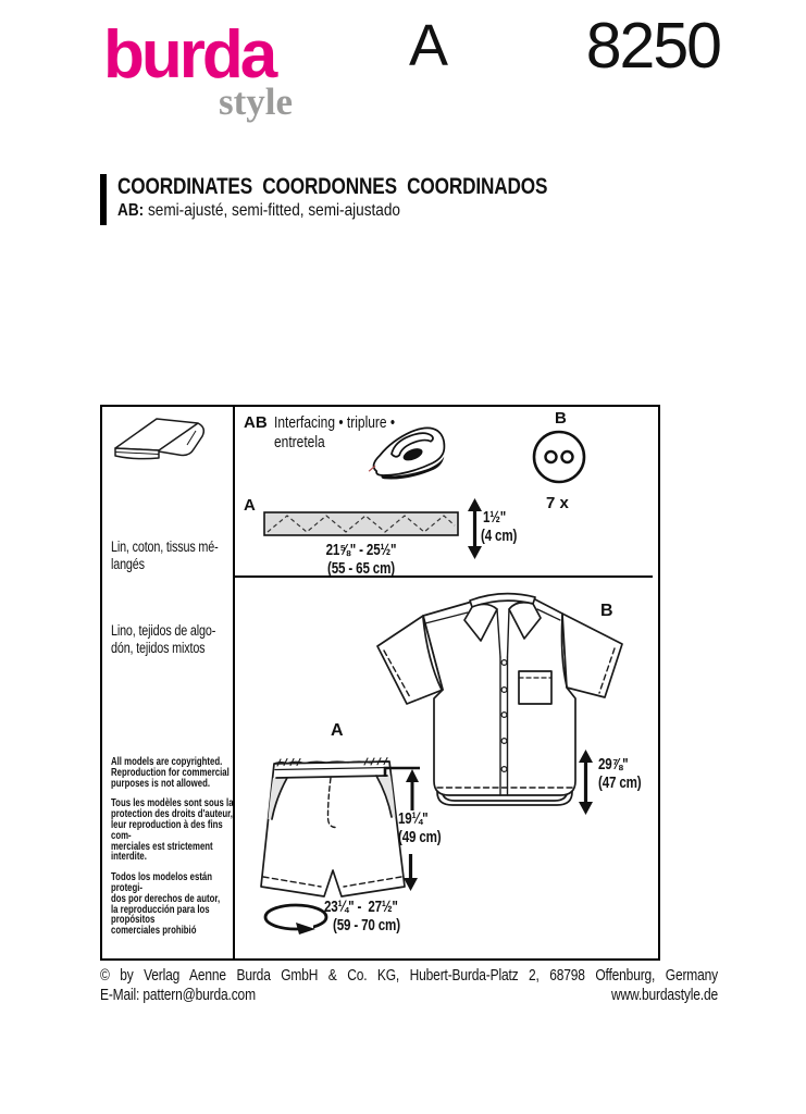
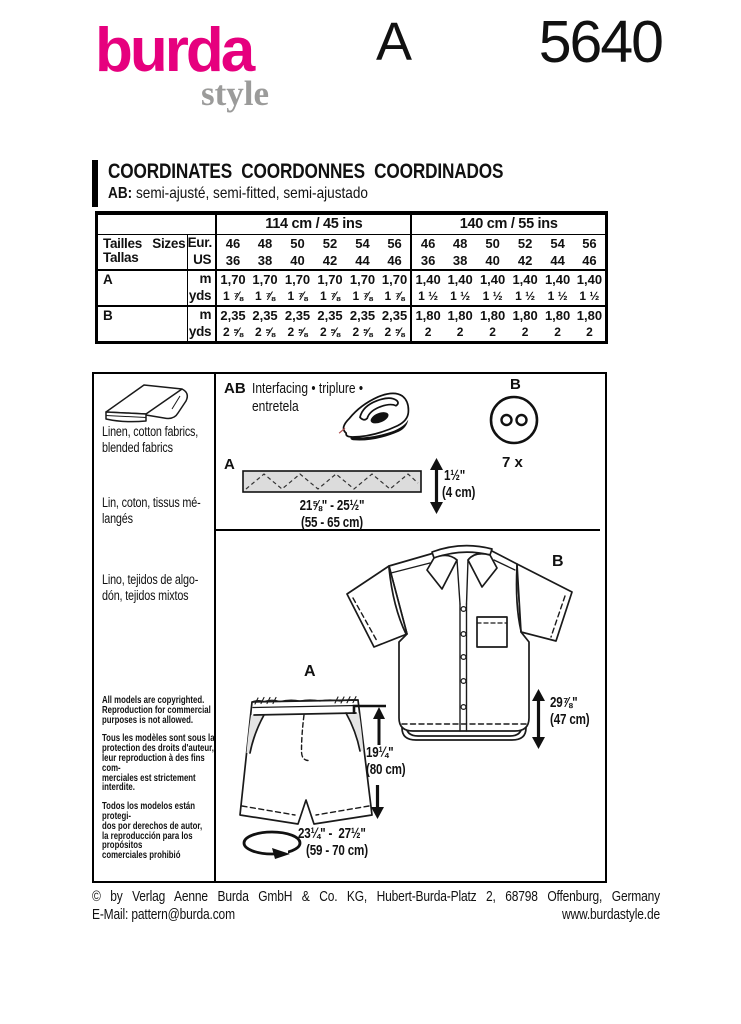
  burda
  style
  A
- 8250
+ 5640
  COORDINATES COORDONNES COORDINADOS
  AB: semi-ajusté, semi-fitted, semi-ajustado
+ 	114 cm / 45 ins	140 cm / 55 ins
+ Tailles Sizes Tallas	Eur.	46	48	50	52	54	56	46	48	50	52	54	56
+ US	36	38	40	42	44	46	36	38	40	42	44	46
+ A	m	1,70	1,70	1,70	1,70	1,70	1,70	1,40	1,40	1,40	1,40	1,40	1,40
+ yds	1 ⅞	1 ⅞	1 ⅞	1 ⅞	1 ⅞	1 ⅞	1 ½	1 ½	1 ½	1 ½	1 ½	1 ½
+ B	m	2,35	2,35	2,35	2,35	2,35	2,35	1,80	1,80	1,80	1,80	1,80	1,80
+ yds	2 ⅝	2 ⅝	2 ⅝	2 ⅝	2 ⅝	2 ⅝	2	2	2	2	2	2
+ Linen, cotton fabrics,
+ blended fabrics
  Lin, coton, tissus mé-
  langés
  Lino, tejidos de algo-
  dón, tejidos mixtos
  All models are copyrighted.
  Reproduction for commercial
  purposes is not allowed.
  Tous les modèles sont sous la
  protection des droits d'auteur,
  leur reproduction à des fins com-
  merciales est strictement interdite.
  Todos los modelos están protegi-
  dos por derechos de autor,
  la reproducción para los propósitos
  comerciales prohibió
  AB
  Interfacing • triplure •
  entretela
  B
  7 x
  A
  1½"
  (4 cm)
  21⅝" - 25½"
  (55 - 65 cm)
  B
  29⅞"
  (47 cm)
  A
  19¼"
- (49 cm)
+ (80 cm)
  23¼" - 27½"
  (59 - 70 cm)
  © by Verlag Aenne Burda GmbH & Co. KG, Hubert-Burda-Platz 2, 68798 Offenburg, Germany
  E-Mail: pattern@burda.com
  www.burdastyle.de
